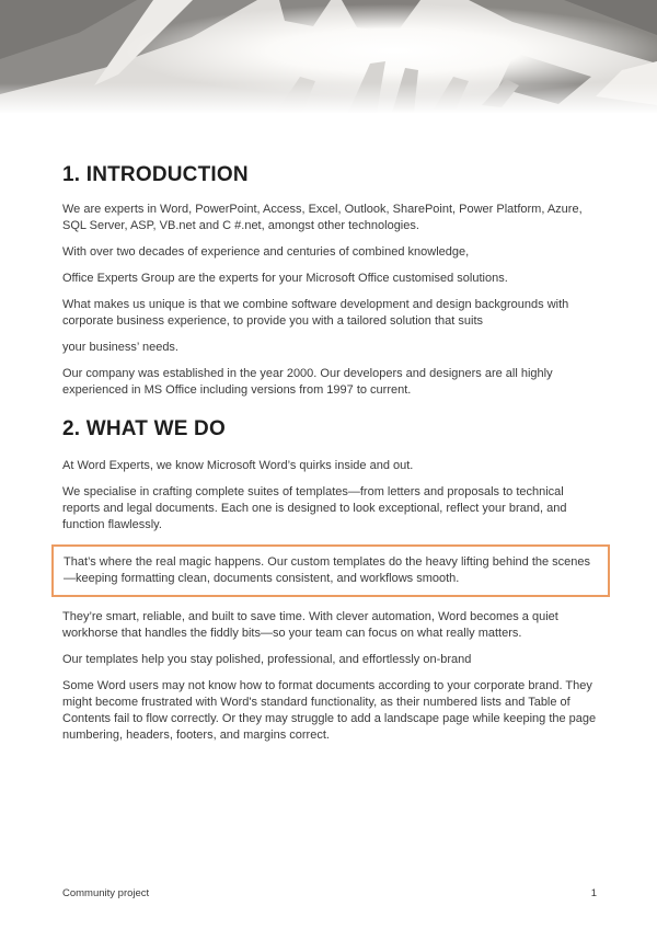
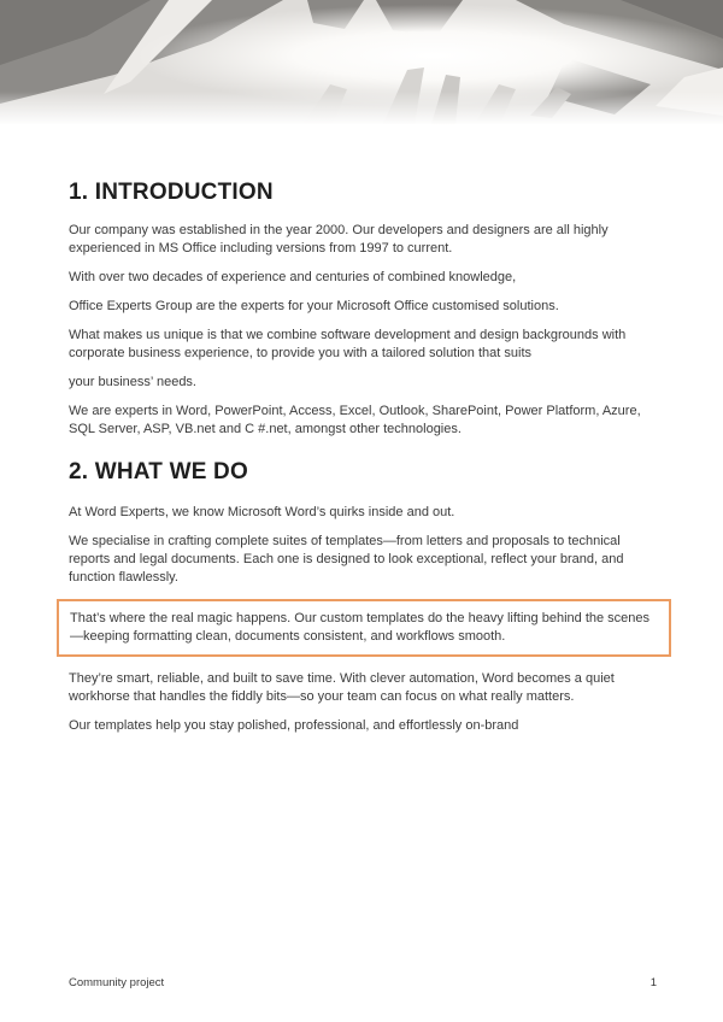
  1. INTRODUCTION
- We are experts in Word, PowerPoint, Access, Excel, Outlook, SharePoint, Power Platform, Azure, SQL Server, ASP, VB.net and C #.net, amongst other technologies.
+ Our company was established in the year 2000. Our developers and designers are all highly experienced in MS Office including versions from 1997 to current.
  With over two decades of experience and centuries of combined knowledge,
  Office Experts Group are the experts for your Microsoft Office customised solutions.
  What makes us unique is that we combine software development and design backgrounds with corporate business experience, to provide you with a tailored solution that suits
  your business’ needs.
- Our company was established in the year 2000. Our developers and designers are all highly experienced in MS Office including versions from 1997 to current.
+ We are experts in Word, PowerPoint, Access, Excel, Outlook, SharePoint, Power Platform, Azure, SQL Server, ASP, VB.net and C #.net, amongst other technologies.
  2. WHAT WE DO
  At Word Experts, we know Microsoft Word’s quirks inside and out.
  We specialise in crafting complete suites of templates—from letters and proposals to technical reports and legal documents. Each one is designed to look exceptional, reflect your brand, and function flawlessly.
  That’s where the real magic happens. Our custom templates do the heavy lifting behind the scenes—keeping formatting clean, documents consistent, and workflows smooth.
  They’re smart, reliable, and built to save time. With clever automation, Word becomes a quiet workhorse that handles the fiddly bits—so your team can focus on what really matters.
  Our templates help you stay polished, professional, and effortlessly on-brand
- Some Word users may not know how to format documents according to your corporate brand. They might become frustrated with Word's standard functionality, as their numbered lists and Table of Contents fail to flow correctly. Or they may struggle to add a landscape page while keeping the page numbering, headers, footers, and margins correct.
  Community project
  1
